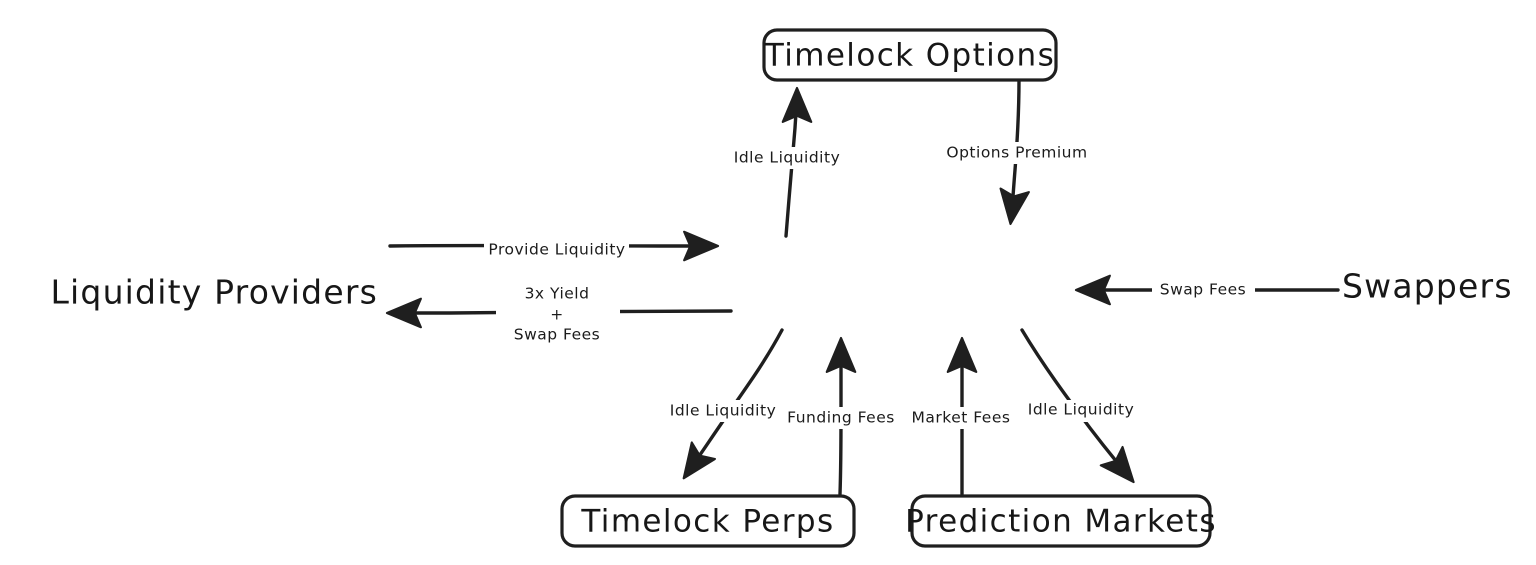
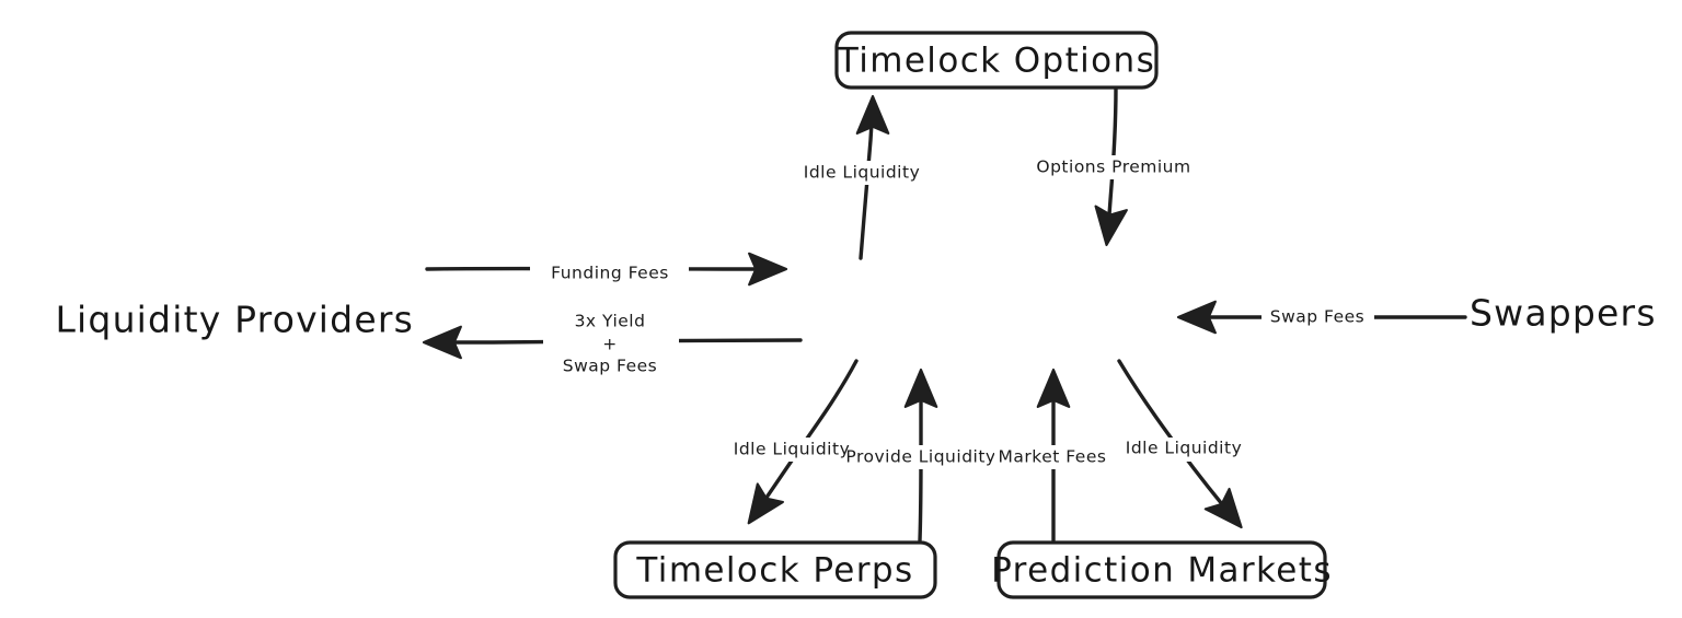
  Idle Liquidity
  Options Premium
- Provide Liquidity
+ Funding Fees
  3x Yield
  +
  Swap Fees
  Swap Fees
  Idle Liquidity
- Funding Fees
+ Provide Liquidity
  Market Fees
  Idle Liquidity
  Timelock Options
  Timelock Perps
  Prediction Markets
  Liquidity Providers
  Swappers
